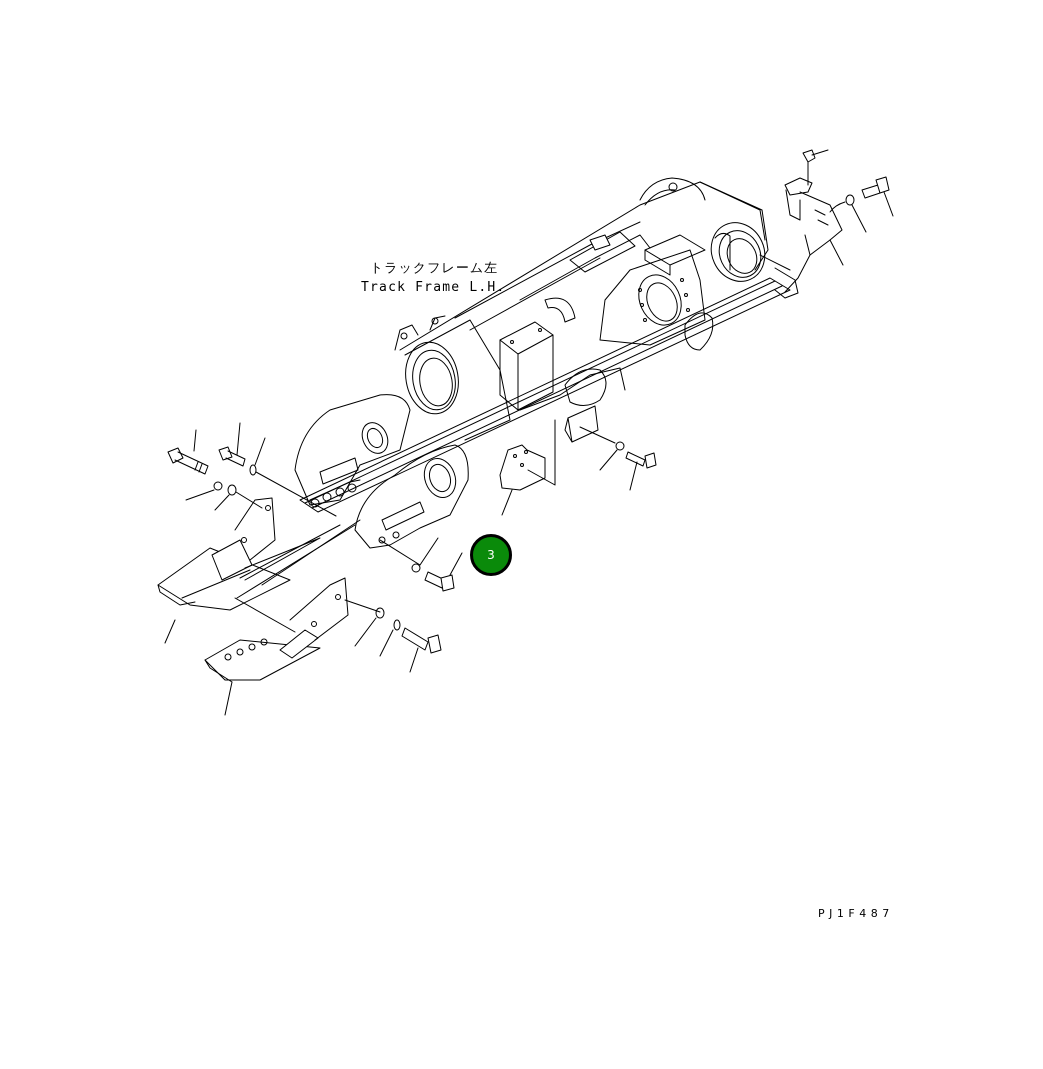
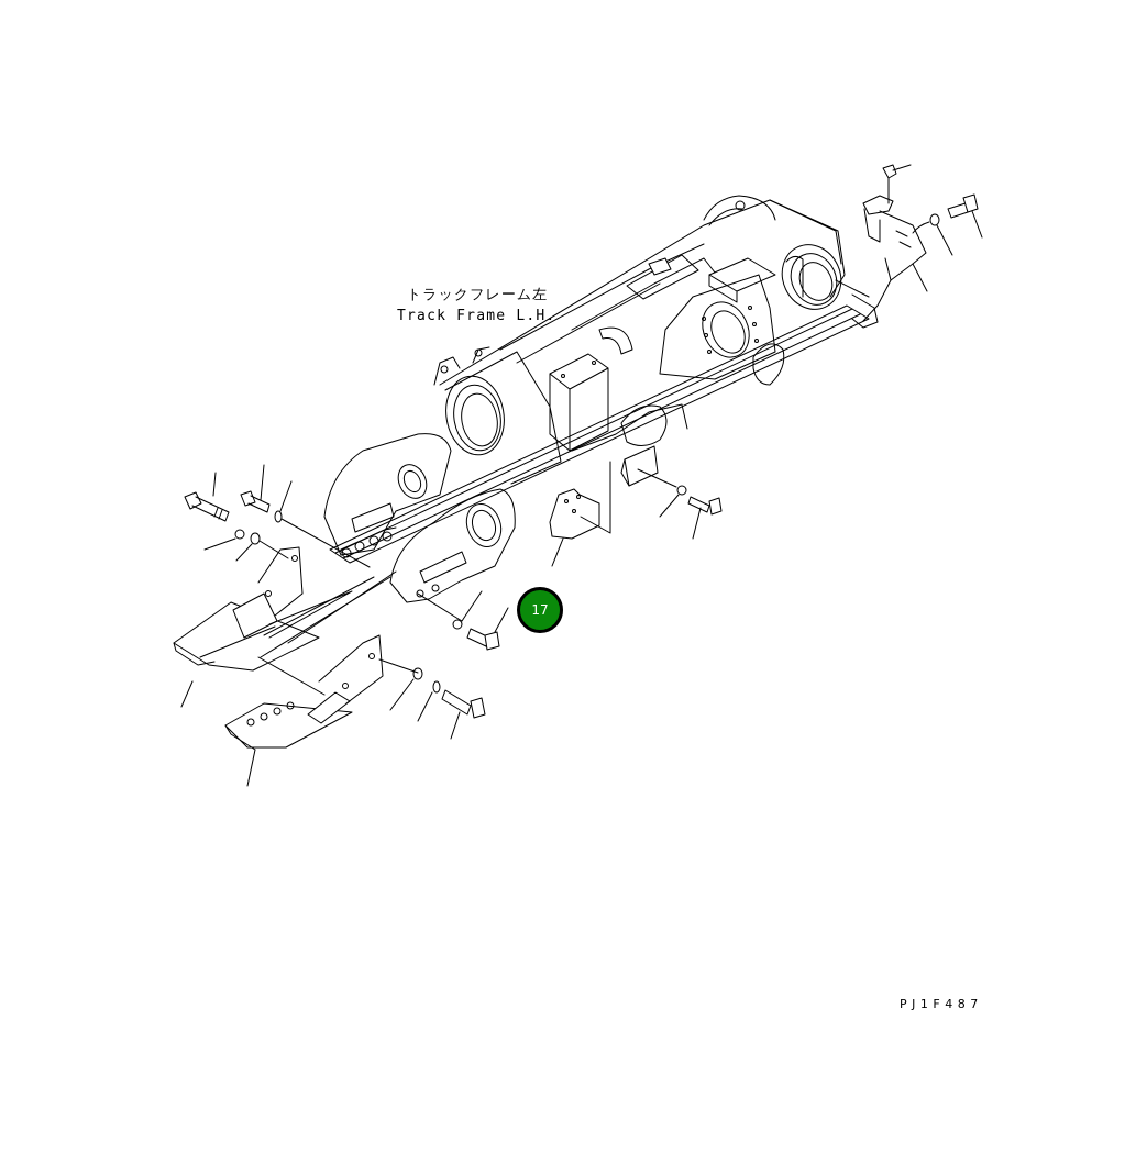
  トラックフレーム左
  Track Frame L.H.
  PJ1F487
- 3
+ 17
